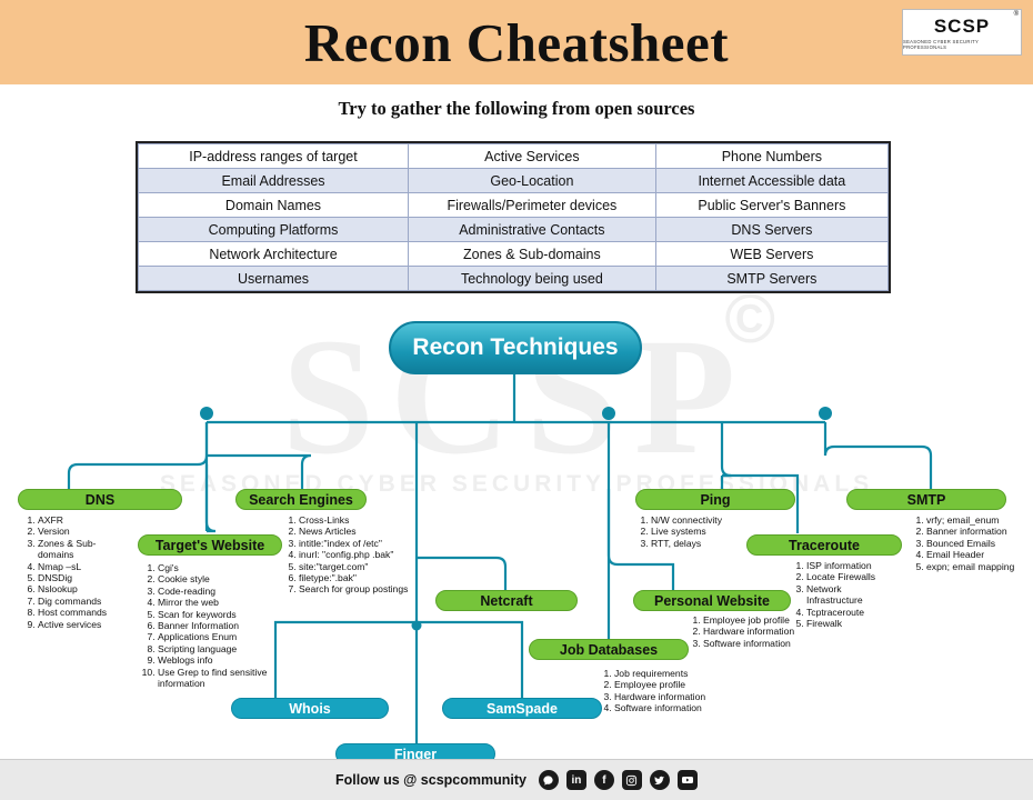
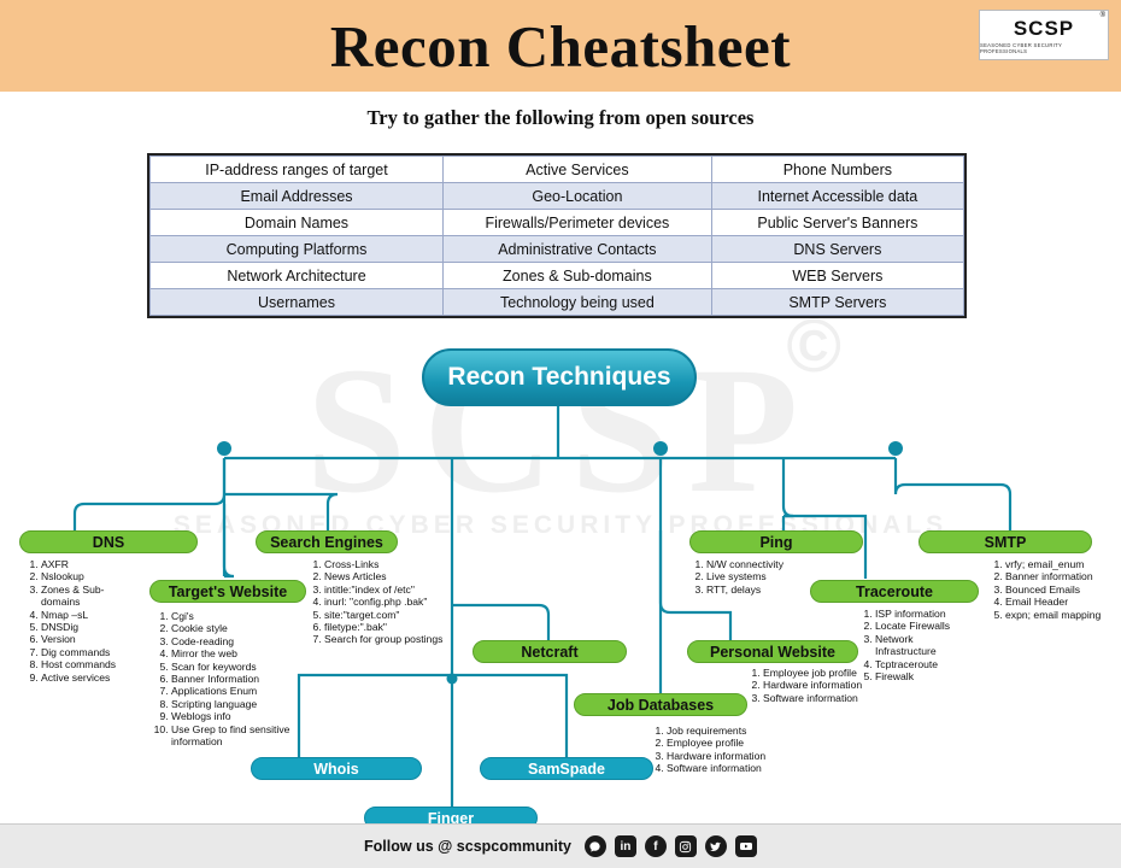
  Recon Cheatsheet
  SCSP
  Try to gather the following from open sources
  SCSP
  SEASONED CYBER SECURITY PROFESSIONALS
  ©
  IP-address ranges of target	Active Services	Phone Numbers
  Email Addresses	Geo-Location	Internet Accessible data
  Domain Names	Firewalls/Perimeter devices	Public Server's Banners
  Computing Platforms	Administrative Contacts	DNS Servers
  Network Architecture	Zones & Sub-domains	WEB Servers
  Usernames	Technology being used	SMTP Servers
  Recon Techniques
  DNS
  Target's Website
  Search Engines
  Netcraft
  Whois
  SamSpade
  Finger
  Job Databases
  Personal Website
  Ping
  Traceroute
  SMTP
  AXFR
- Version
+ Nslookup
  Zones & Sub-domains
  Nmap –sL
  DNSDig
- Nslookup
+ Version
  Dig commands
  Host commands
  Active services
  Cgi's
  Cookie style
  Code-reading
  Mirror the web
  Scan for keywords
  Banner Information
  Applications Enum
  Scripting language
  Weblogs info
  Use Grep to find sensitive information
  Cross-Links
  News Articles
  intitle:"index of /etc"
  inurl: "config.php .bak"
  site:"target.com"
  filetype:".bak"
  Search for group postings
  Job requirements
  Employee profile
  Hardware information
  Software information
  Employee job profile
  Hardware information
  Software information
  N/W connectivity
  Live systems
  RTT, delays
  ISP information
  Locate Firewalls
  Network Infrastructure
  Tcptraceroute
  Firewalk
  vrfy; email_enum
  Banner information
  Bounced Emails
  Email Header
  expn; email mapping
  Follow us @ scspcommunity
  in
  f
